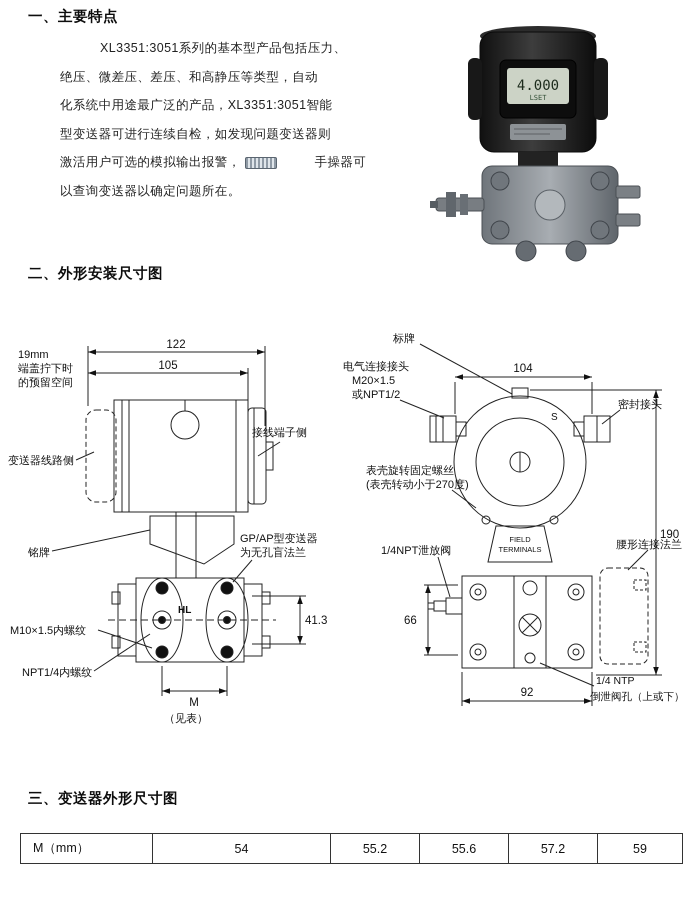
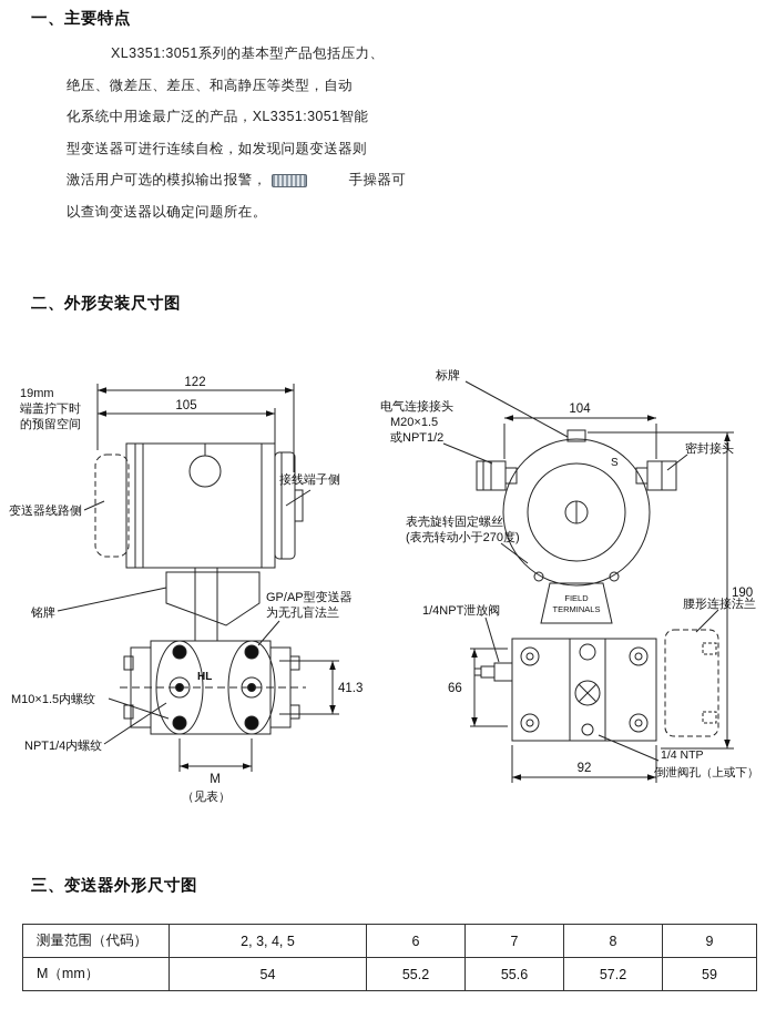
  一、主要特点
  XL3351:3051系列的基本型产品包括压力、
  绝压、微差压、差压、和高静压等类型，自动
  化系统中用途最广泛的产品，XL3351:3051智能
  型变送器可进行连续自检，如发现问题变送器则
  激活用户可选的模拟输出报警， 手操器可
  以查询变送器以确定问题所在。
- 4.000
- LSET
  二、外形安装尺寸图
  19mm
  端盖拧下时
  的预留空间
  122
  105
  接线端子侧
  变送器线路侧
  铭牌
  GP/AP型变送器
  为无孔盲法兰
  HL
  41.3
  M10×1.5内螺纹
  NPT1/4内螺纹
  M
  （见表）
  标牌
  电气连接接头
  M20×1.5
  或NPT1/2
  104
  密封接头
  S
  表壳旋转固定螺丝
  (表壳转动小于270度)
  FIELD
  TERMINALS
  1/4NPT泄放阀
  腰形连接法兰
  190
  66
  92
  1/4 NTP
  倒泄阀孔（上或下）
  三、变送器外形尺寸图
+ 测量范围（代码）	2, 3, 4, 5	6	7	8	9
  M（mm）	54	55.2	55.6	57.2	59
